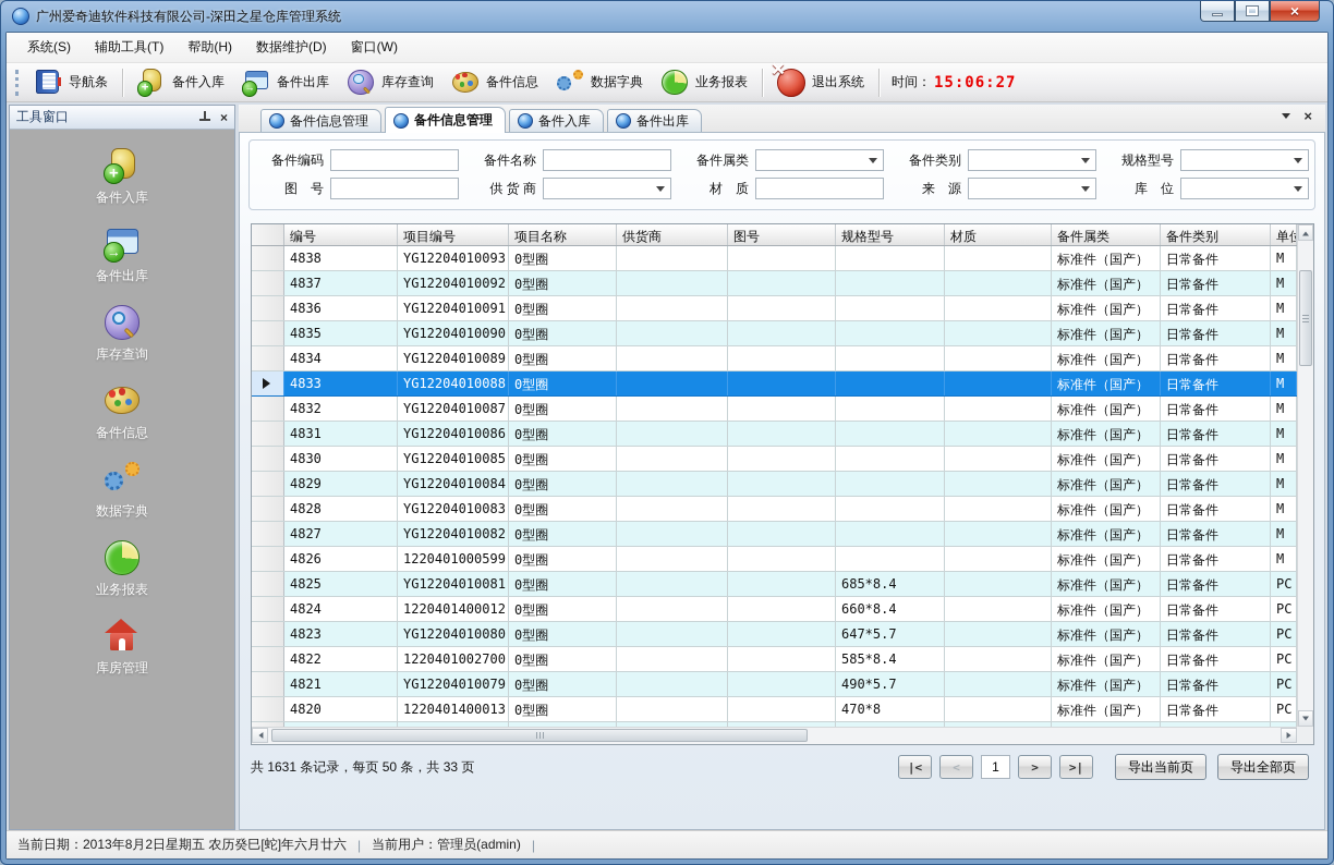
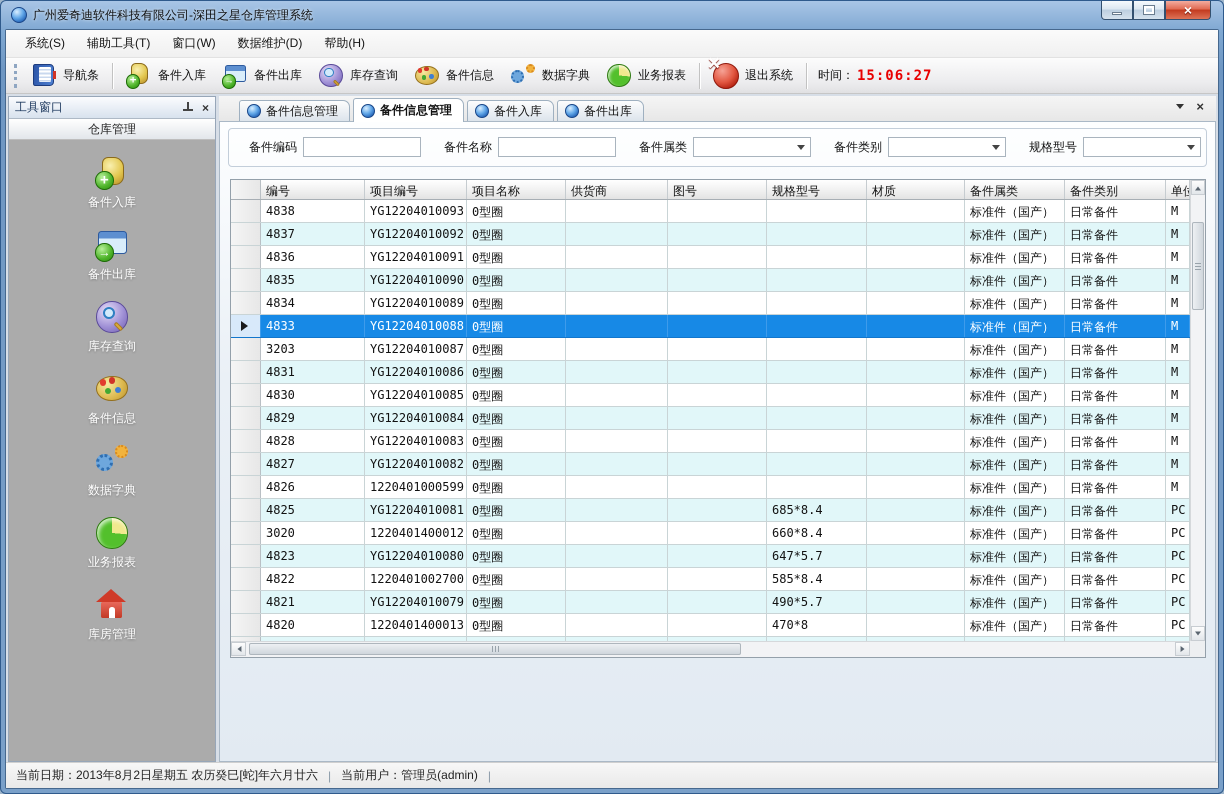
  广州爱奇迪软件科技有限公司-深田之星仓库管理系统
  ×
  系统(S)
  辅助工具(T)
- 帮助(H)
+ 窗口(W)
  数据维护(D)
- 窗口(W)
+ 帮助(H)
  导航条
  备件入库
  备件出库
  库存查询
  备件信息
  数据字典
  业务报表
  退出系统
  时间：
  15:06:27
  工具窗口
  ×
+ 仓库管理
  备件入库
  备件出库
  库存查询
  备件信息
  数据字典
  业务报表
  库房管理
  备件信息管理
  备件信息管理
  备件入库
  备件出库
  ×
  备件编码
  备件名称
  备件属类
  备件类别
  规格型号
- 图 号
- 供 货 商
- 材 质
- 来 源
- 库 位
  编号
  项目编号
  项目名称
  供货商
  图号
  规格型号
  材质
  备件属类
  备件类别
  单位
  4838
  YG12204010093
  0型圈
  标准件（国产）
  日常备件
  M
  4837
  YG12204010092
  0型圈
  标准件（国产）
  日常备件
  M
  4836
  YG12204010091
  0型圈
  标准件（国产）
  日常备件
  M
  4835
  YG12204010090
  0型圈
  标准件（国产）
  日常备件
  M
  4834
  YG12204010089
  0型圈
  标准件（国产）
  日常备件
  M
  4833
  YG12204010088
  0型圈
  标准件（国产）
  日常备件
  M
- 4832
+ 3203
  YG12204010087
  0型圈
  标准件（国产）
  日常备件
  M
  4831
  YG12204010086
  0型圈
  标准件（国产）
  日常备件
  M
  4830
  YG12204010085
  0型圈
  标准件（国产）
  日常备件
  M
  4829
  YG12204010084
  0型圈
  标准件（国产）
  日常备件
  M
  4828
  YG12204010083
  0型圈
  标准件（国产）
  日常备件
  M
  4827
  YG12204010082
  0型圈
  标准件（国产）
  日常备件
  M
  4826
  1220401000599
  0型圈
  标准件（国产）
  日常备件
  M
  4825
  YG12204010081
  0型圈
  685*8.4
  标准件（国产）
  日常备件
  PC
- 4824
+ 3020
  1220401400012
  0型圈
  660*8.4
  标准件（国产）
  日常备件
  PC
  4823
  YG12204010080
  0型圈
  647*5.7
  标准件（国产）
  日常备件
  PC
  4822
  1220401002700
  0型圈
  585*8.4
  标准件（国产）
  日常备件
  PC
  4821
  YG12204010079
  0型圈
  490*5.7
  标准件（国产）
  日常备件
  PC
  4820
  1220401400013
  0型圈
  470*8
  标准件（国产）
  日常备件
  PC
- 共 1631 条记录，每页 50 条，共 33 页
- |<
- <
- 1
- >
- >|
- 导出当前页
- 导出全部页
  当前日期：2013年8月2日星期五 农历癸巳[蛇]年六月廿六
  |
  当前用户：管理员(admin)
  |
